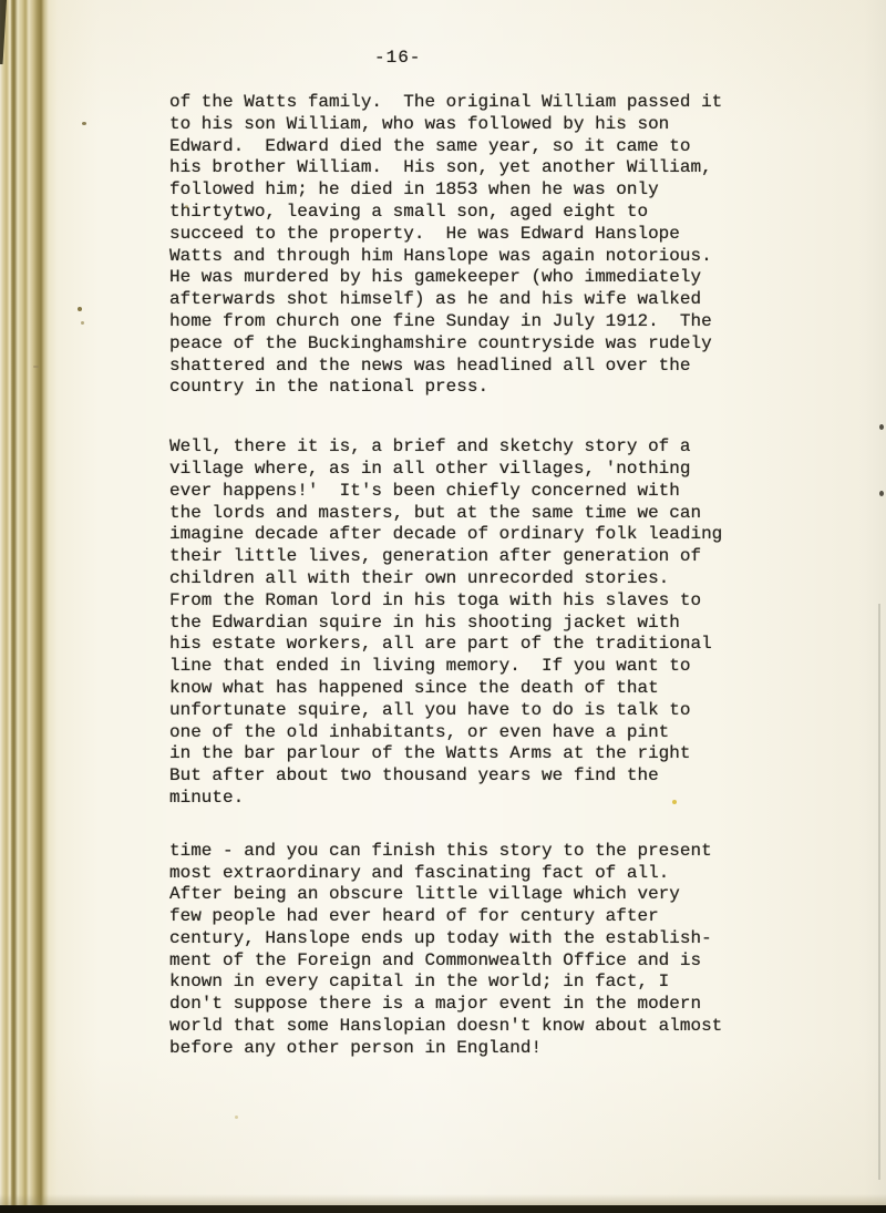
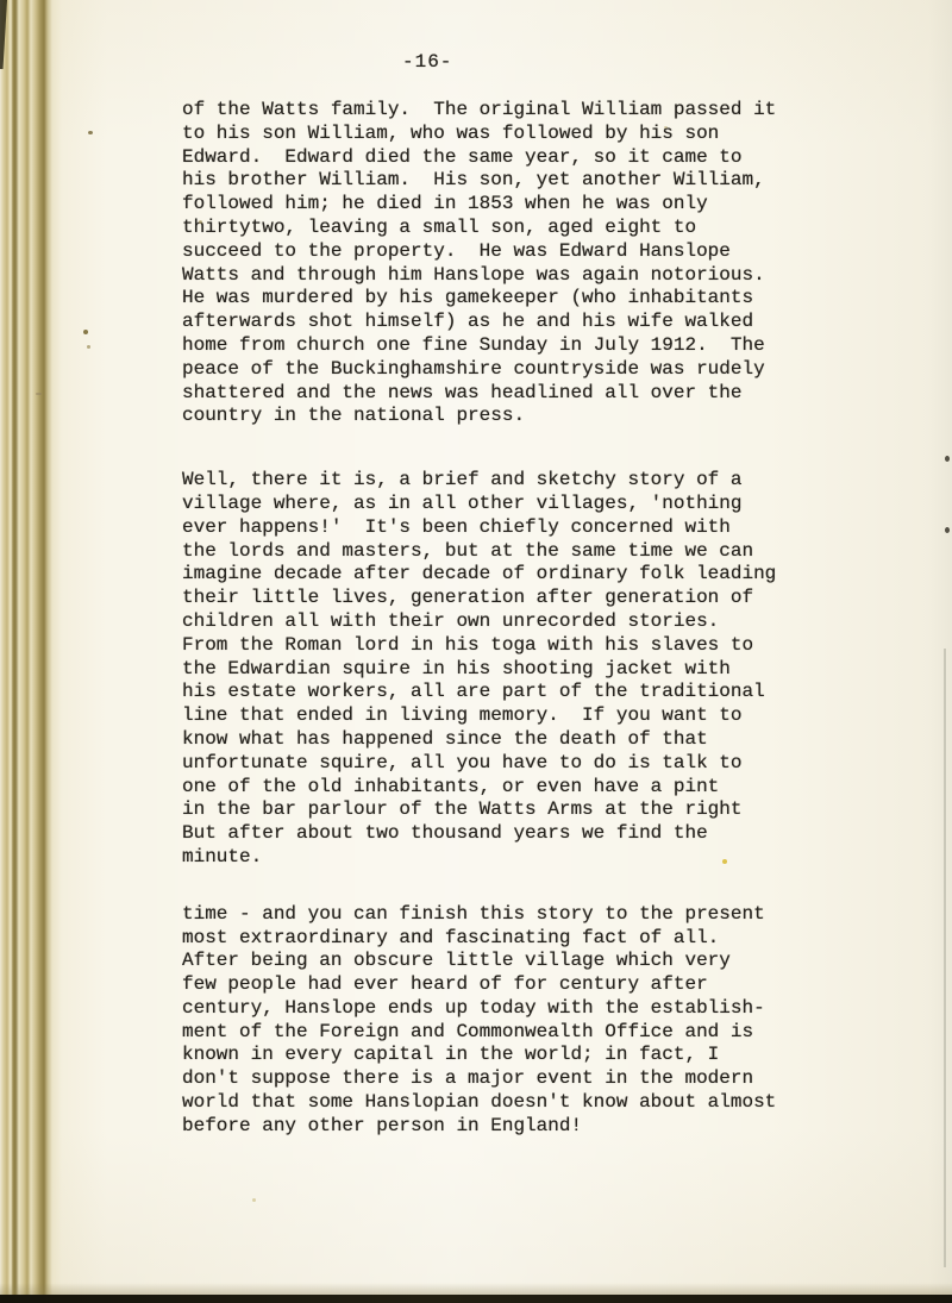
  -16-
  of the Watts family. The original William passed it
  to his son William, who was followed by his son
  Edward. Edward died the same year, so it came to
  his brother William. His son, yet another William,
  followed him; he died in 1853 when he was only
  thirtytwo, leaving a small son, aged eight to
  succeed to the property. He was Edward Hanslope
  Watts and through him Hanslope was again notorious.
- He was murdered by his gamekeeper (who immediately
+ He was murdered by his gamekeeper (who inhabitants
  afterwards shot himself) as he and his wife walked
  home from church one fine Sunday in July 1912. The
  peace of the Buckinghamshire countryside was rudely
  shattered and the news was headlined all over the
  country in the national press.
  Well, there it is, a brief and sketchy story of a
  village where, as in all other villages, 'nothing
  ever happens!' It's been chiefly concerned with
  the lords and masters, but at the same time we can
  imagine decade after decade of ordinary folk leading
  their little lives, generation after generation of
  children all with their own unrecorded stories.
  From the Roman lord in his toga with his slaves to
  the Edwardian squire in his shooting jacket with
  his estate workers, all are part of the traditional
  line that ended in living memory. If you want to
  know what has happened since the death of that
  unfortunate squire, all you have to do is talk to
  one of the old inhabitants, or even have a pint
  in the bar parlour of the Watts Arms at the right
  But after about two thousand years we find the
  minute.
  time - and you can finish this story to the present
  most extraordinary and fascinating fact of all.
  After being an obscure little village which very
  few people had ever heard of for century after
  century, Hanslope ends up today with the establish-
  ment of the Foreign and Commonwealth Office and is
  known in every capital in the world; in fact, I
  don't suppose there is a major event in the modern
  world that some Hanslopian doesn't know about almost
  before any other person in England!
